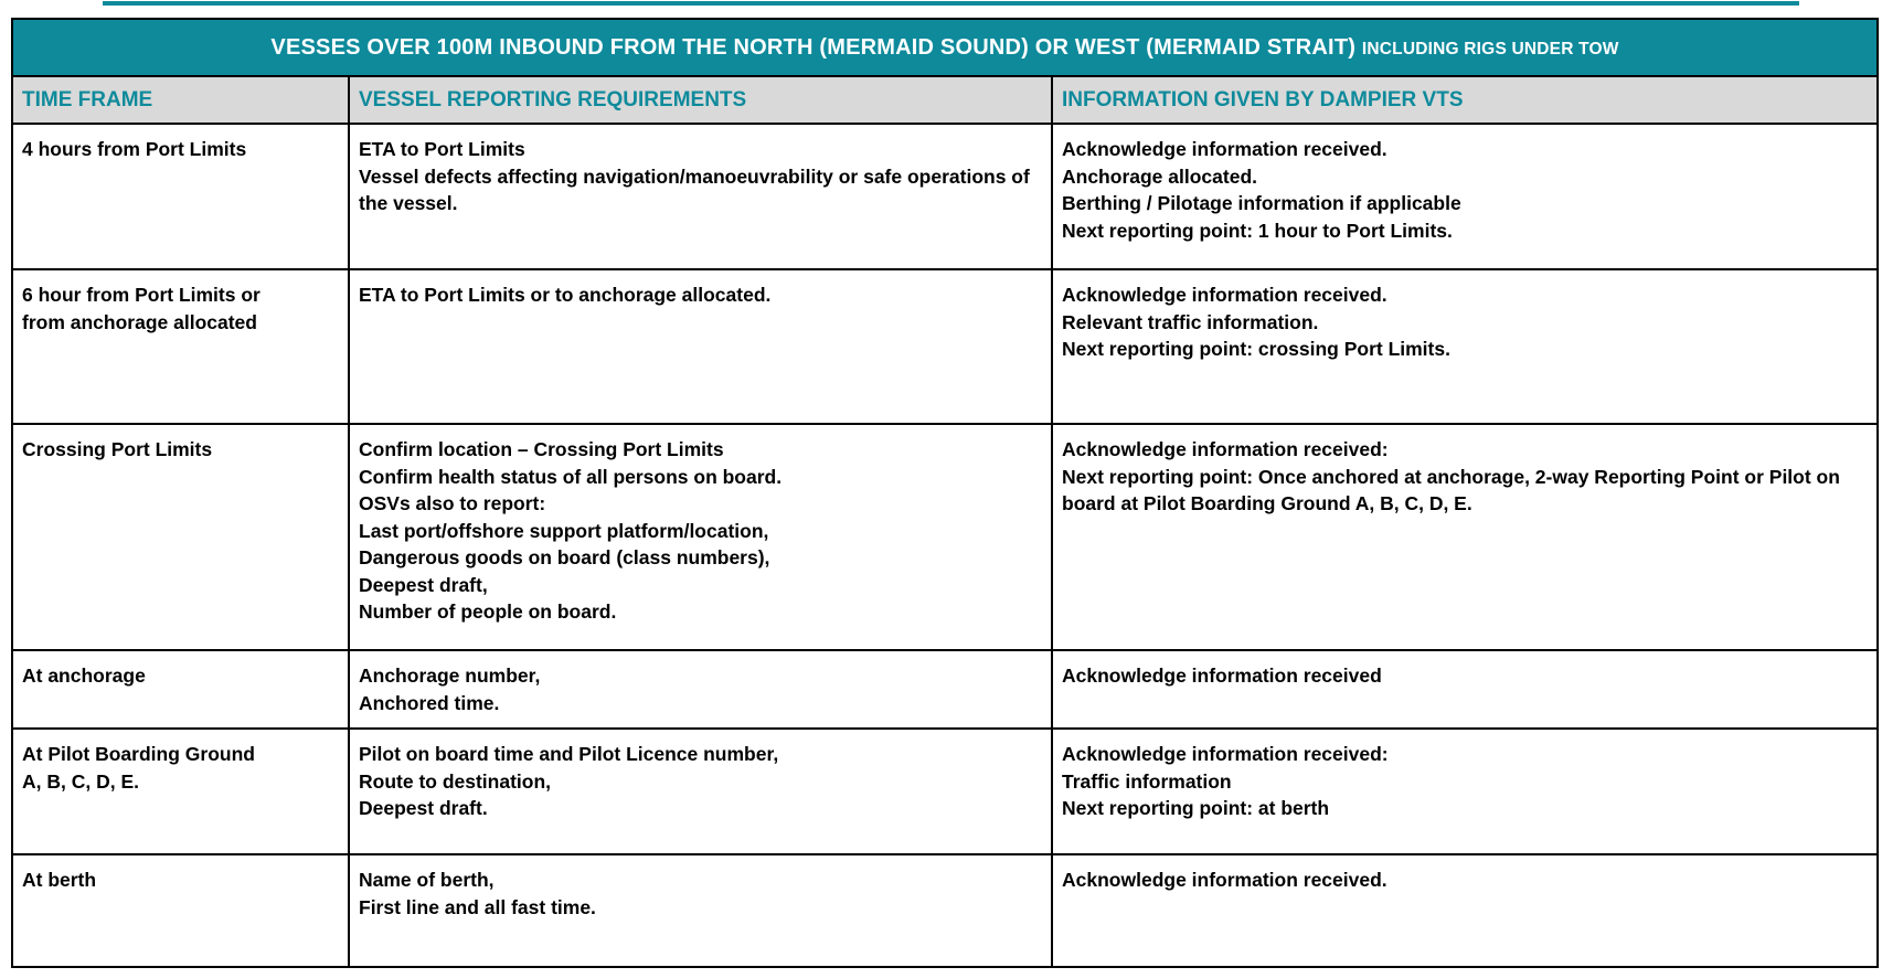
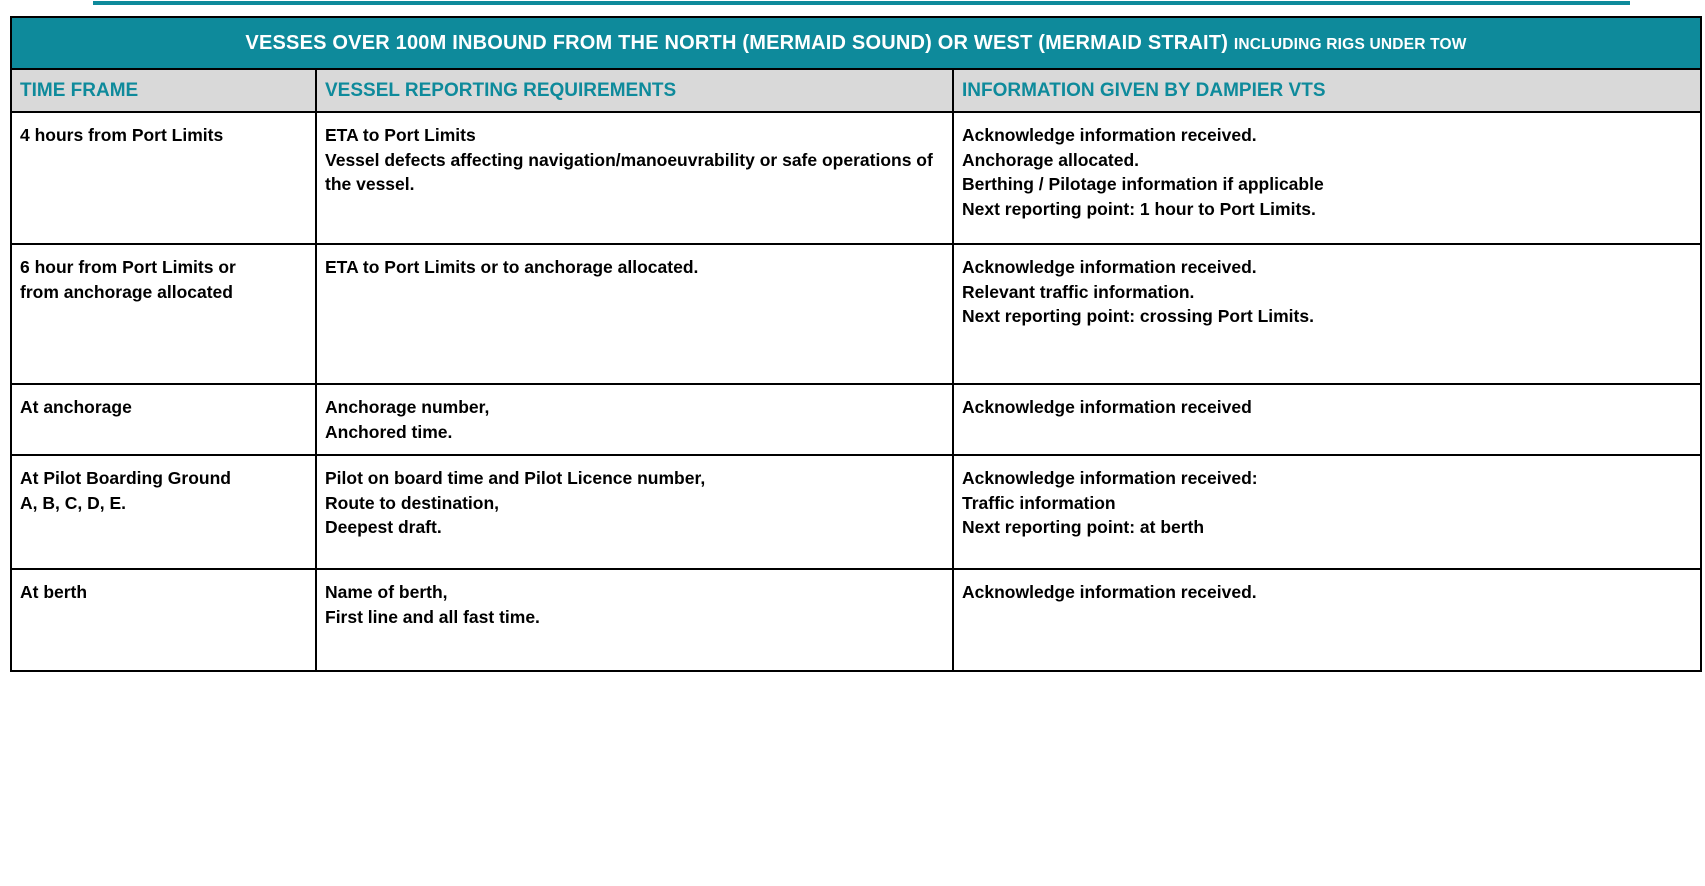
  VESSES OVER 100M INBOUND FROM THE NORTH (MERMAID SOUND) OR WEST (MERMAID STRAIT) INCLUDING RIGS UNDER TOW
  TIME FRAME	VESSEL REPORTING REQUIREMENTS	INFORMATION GIVEN BY DAMPIER VTS
  4 hours from Port Limits	ETA to Port LimitsVessel defects affecting navigation/manoeuvrability or safe operations of the vessel.	Acknowledge information received.Anchorage allocated.Berthing / Pilotage information if applicableNext reporting point: 1 hour to Port Limits.
  6 hour from Port Limits orfrom anchorage allocated	ETA to Port Limits or to anchorage allocated.	Acknowledge information received.Relevant traffic information.Next reporting point: crossing Port Limits.
- Crossing Port Limits	Confirm location – Crossing Port LimitsConfirm health status of all persons on board.OSVs also to report:Last port/offshore support platform/location,Dangerous goods on board (class numbers),Deepest draft,Number of people on board.	Acknowledge information received:Next reporting point: Once anchored at anchorage, 2-way Reporting Point or Pilot on board at Pilot Boarding Ground A, B, C, D, E.
  At anchorage	Anchorage number,Anchored time.	Acknowledge information received
  At Pilot Boarding GroundA, B, C, D, E.	Pilot on board time and Pilot Licence number,Route to destination,Deepest draft.	Acknowledge information received:Traffic informationNext reporting point: at berth
  At berth	Name of berth,First line and all fast time.	Acknowledge information received.
